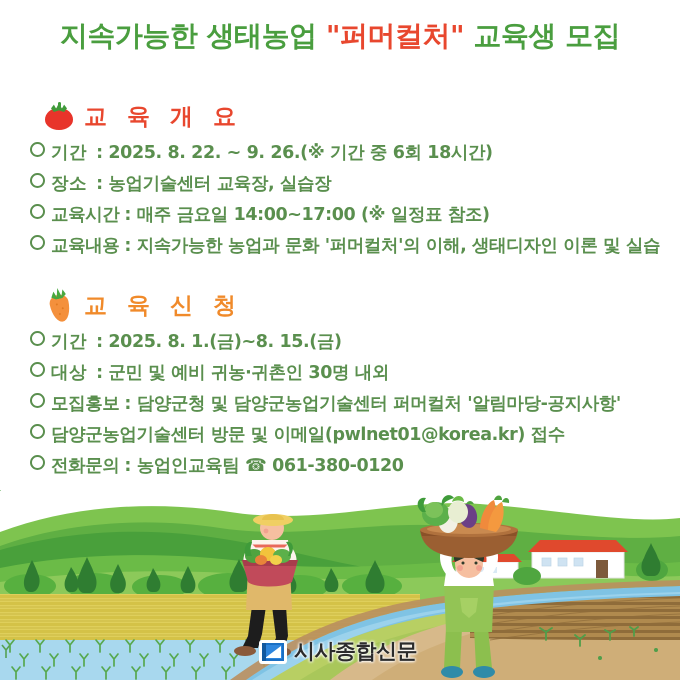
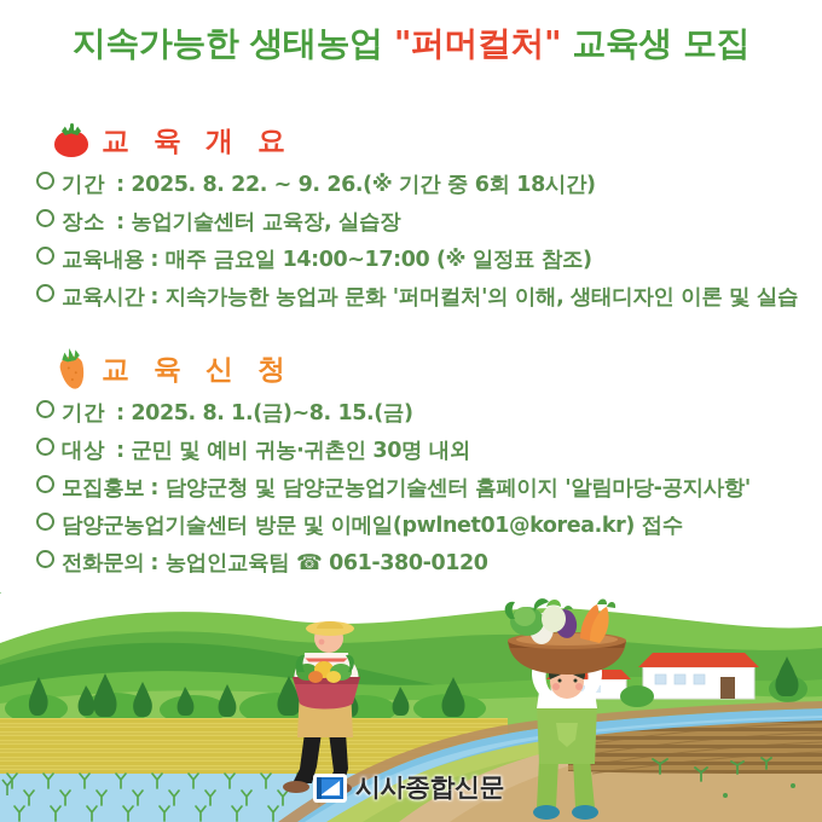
  지속가능한 생태농업 "퍼머컬처" 교육생 모집
  교 육 개 요
  기
  간
  : 2025. 8. 22. ~ 9. 26.(※ 기간 중 6회 18시간)
  장
  소
  : 농업기술센터 교육장, 실습장
- 교육시간
+ 교육내용
  : 매주 금요일 14:00~17:00 (※ 일정표 참조)
- 교육내용
+ 교육시간
  : 지속가능한 농업과 문화 '퍼머컬처'의 이해, 생태디자인 이론 및 실습
  교 육 신 청
  기
  간
  : 2025. 8. 1.(금)~8. 15.(금)
  대
  상
  : 군민 및 예비 귀농·귀촌인 30명 내외
  모집홍보
- : 담양군청 및 담양군농업기술센터 퍼머컬처 '알림마당-공지사항'
+ : 담양군청 및 담양군농업기술센터 홈페이지 '알림마당-공지사항'
  담양군농업기술센터
  방문 및 이메일(pwlnet01@korea.kr) 접수
  전화문의
  : 농업인교육팀 ☎ 061-380-0120
  시사종합신문
